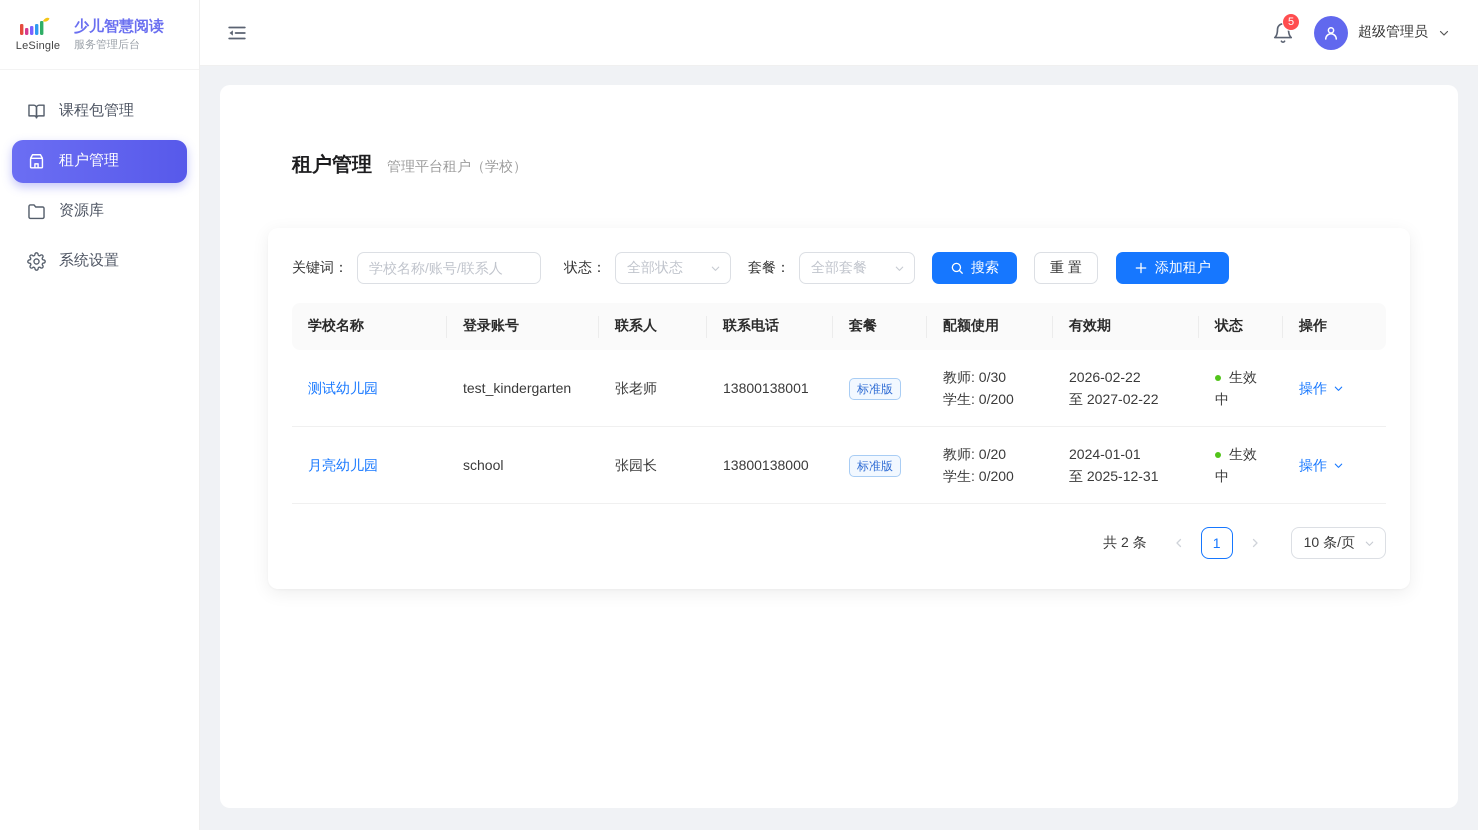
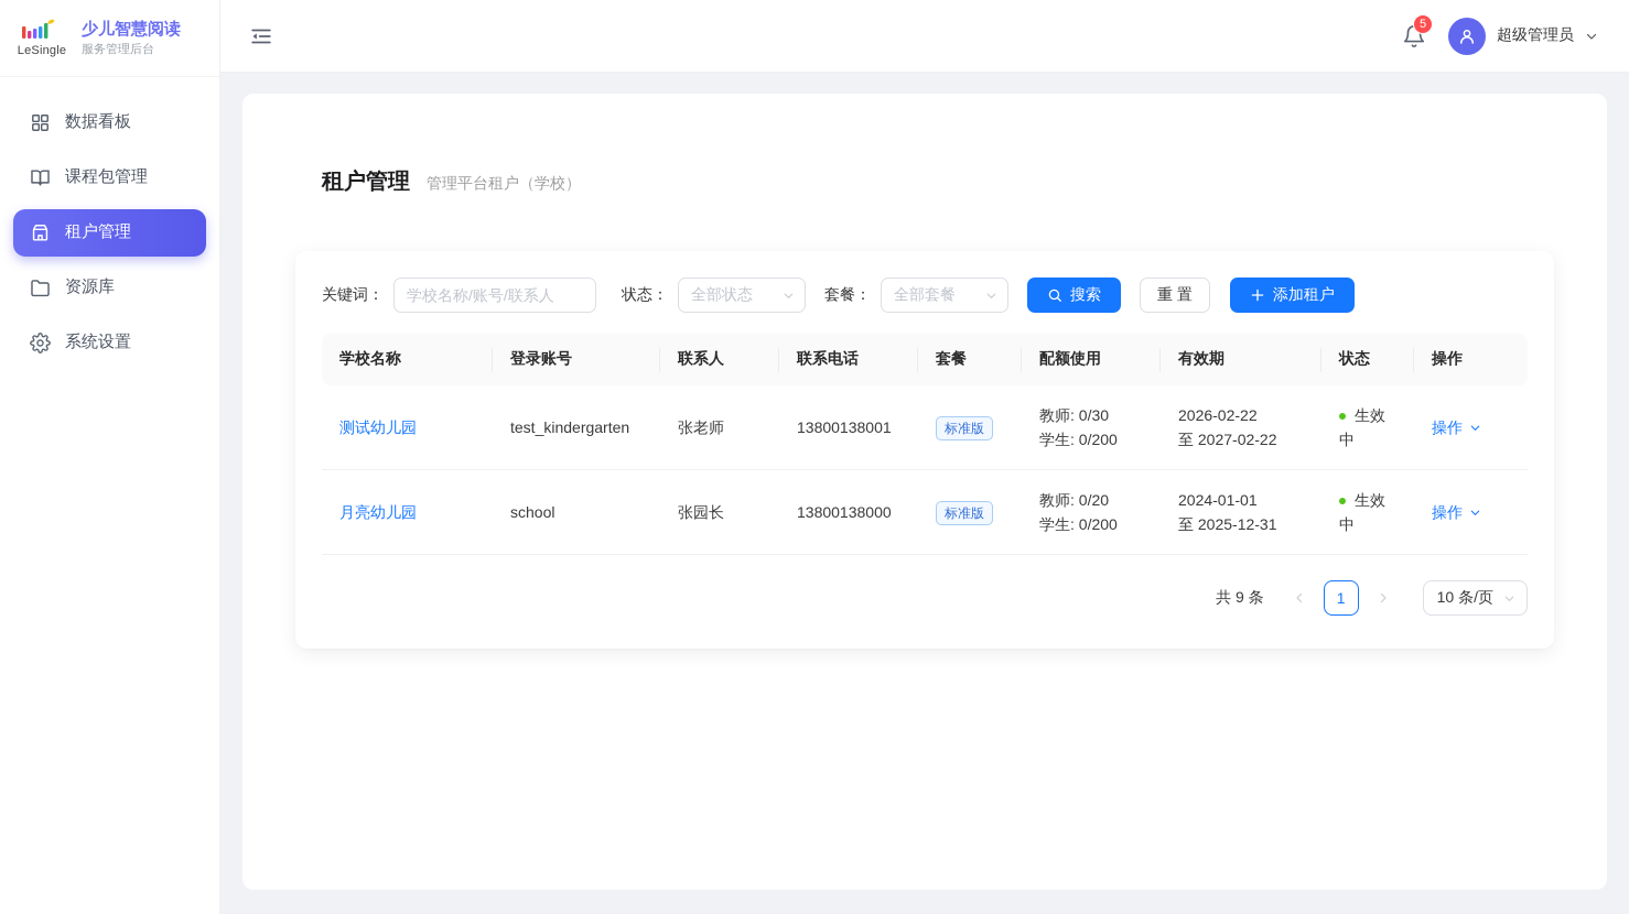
  LeSingle
  少儿智慧阅读
  服务管理后台
+ 数据看板
  课程包管理
  租户管理
  资源库
  系统设置
  5
  超级管理员
  租户管理
  管理平台租户（学校）
  关键词：
  学校名称/账号/联系人
  状态：
  全部状态
  套餐：
  全部套餐
  搜索
  重 置
  添加租户
  学校名称	登录账号	联系人	联系电话	套餐	配额使用	有效期	状态	操作
  测试幼儿园	test_kindergarten	张老师	13800138001	标准版	教师: 0/30 学生: 0/200	2026-02-22 至 2027-02-22	生效中	操作
  月亮幼儿园	school	张园长	13800138000	标准版	教师: 0/20 学生: 0/200	2024-01-01 至 2025-12-31	生效中	操作
- 共 2 条
+ 共 9 条
  1
  10 条/页
